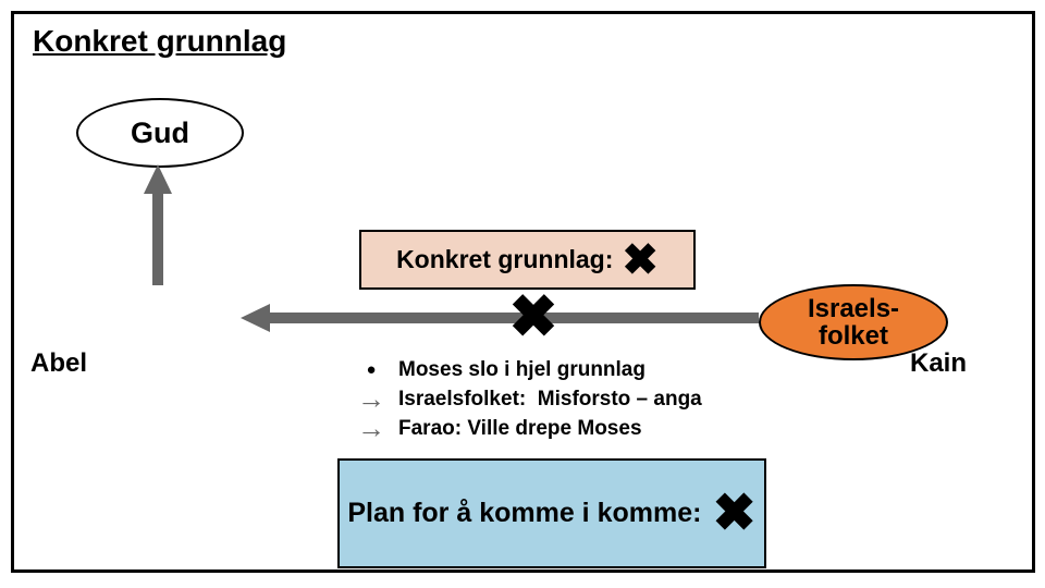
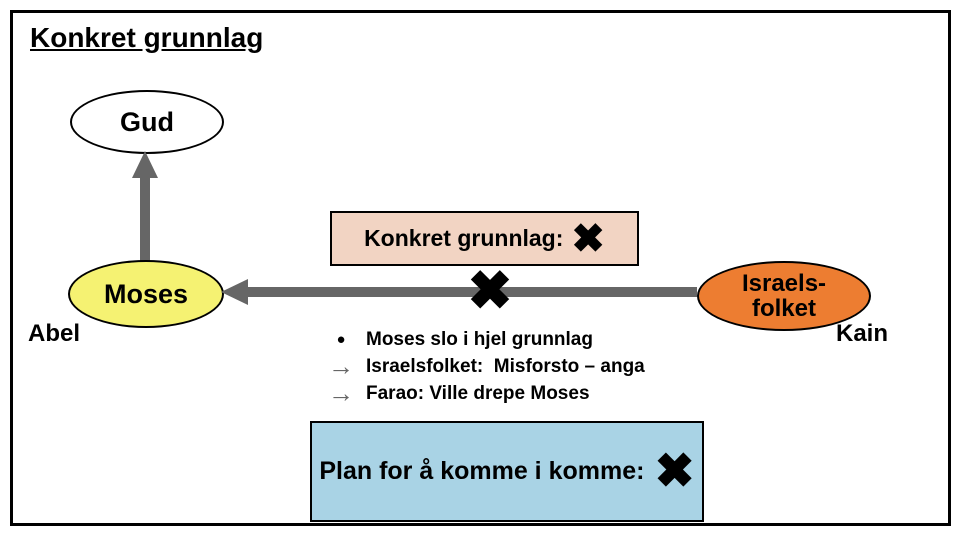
  Konkret grunnlag
  Gud
+ Moses
  Abel
  ✖
  Konkret grunnlag:
  ✖
  Israels-
  folket
  Kain
  ●
  Moses slo i hjel grunnlag
  →
  Israelsfolket: Misforsto – anga
  →
  Farao: Ville drepe Moses
  Plan for å komme i komme:
  ✖
